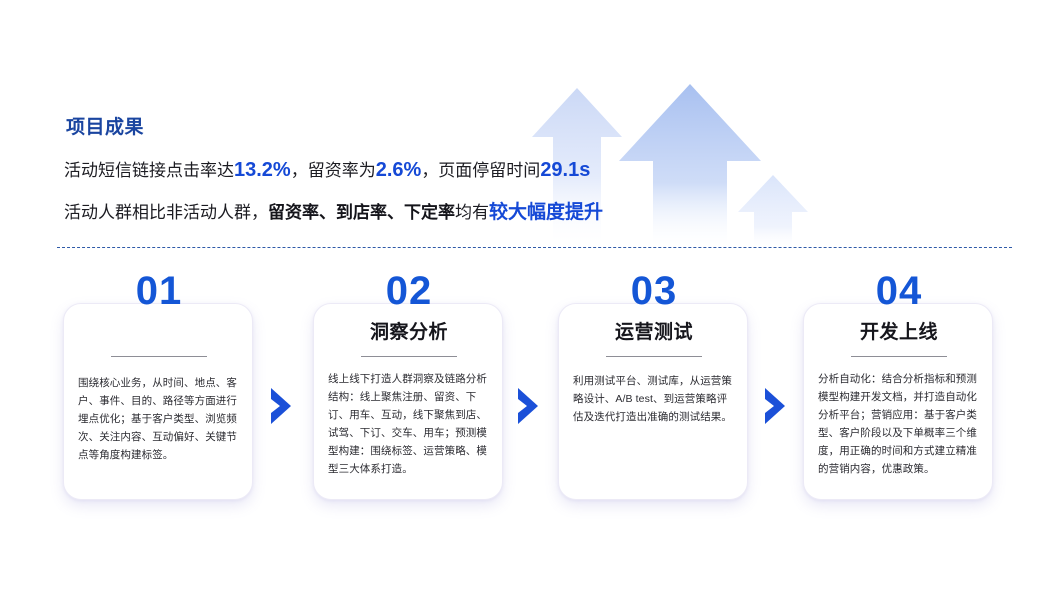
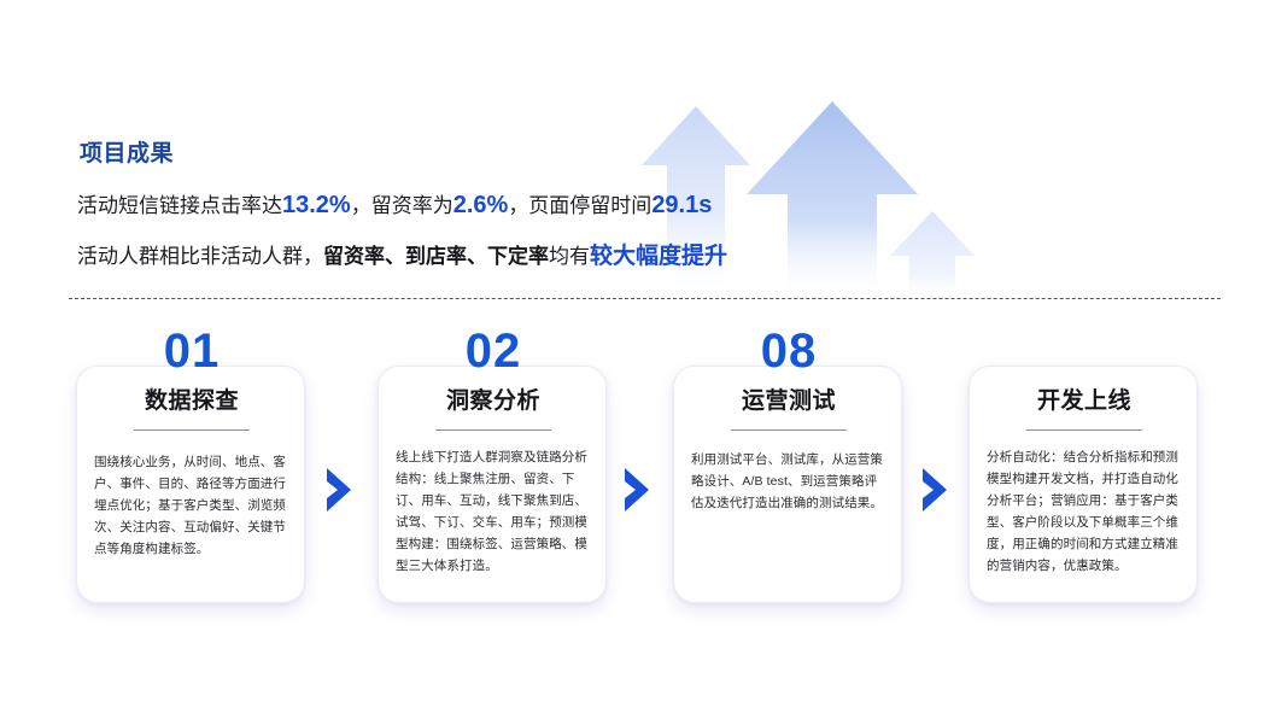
  项目成果
  活动短信链接点击率达13.2%，留资率为2.6%，页面停留时间29.1s
  活动人群相比非活动人群，留资率、到店率、下定率均有较大幅度提升
  01
+ 数据探查
  围绕核心业务，从时间、地点、客户、事件、目的、路径等方面进行埋点优化；基于客户类型、浏览频次、关注内容、互动偏好、关键节点等角度构建标签。
  02
  洞察分析
  线上线下打造人群洞察及链路分析结构：线上聚焦注册、留资、下订、用车、互动，线下聚焦到店、试驾、下订、交车、用车；预测模型构建：围绕标签、运营策略、模型三大体系打造。
- 03
+ 08
  运营测试
  利用测试平台、测试库，从运营策略设计、A/B test、到运营策略评估及迭代打造出准确的测试结果。
- 04
  开发上线
  分析自动化：结合分析指标和预测模型构建开发文档，并打造自动化分析平台；营销应用：基于客户类型、客户阶段以及下单概率三个维度，用正确的时间和方式建立精准的营销内容，优惠政策。
